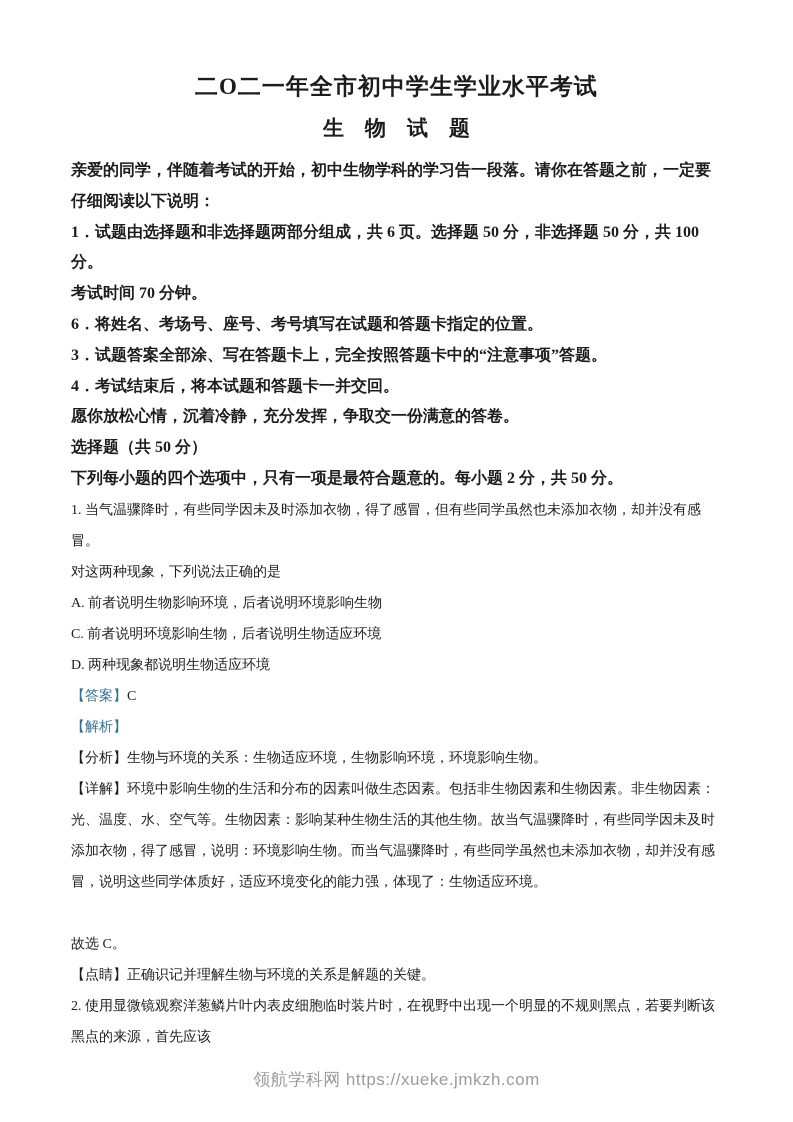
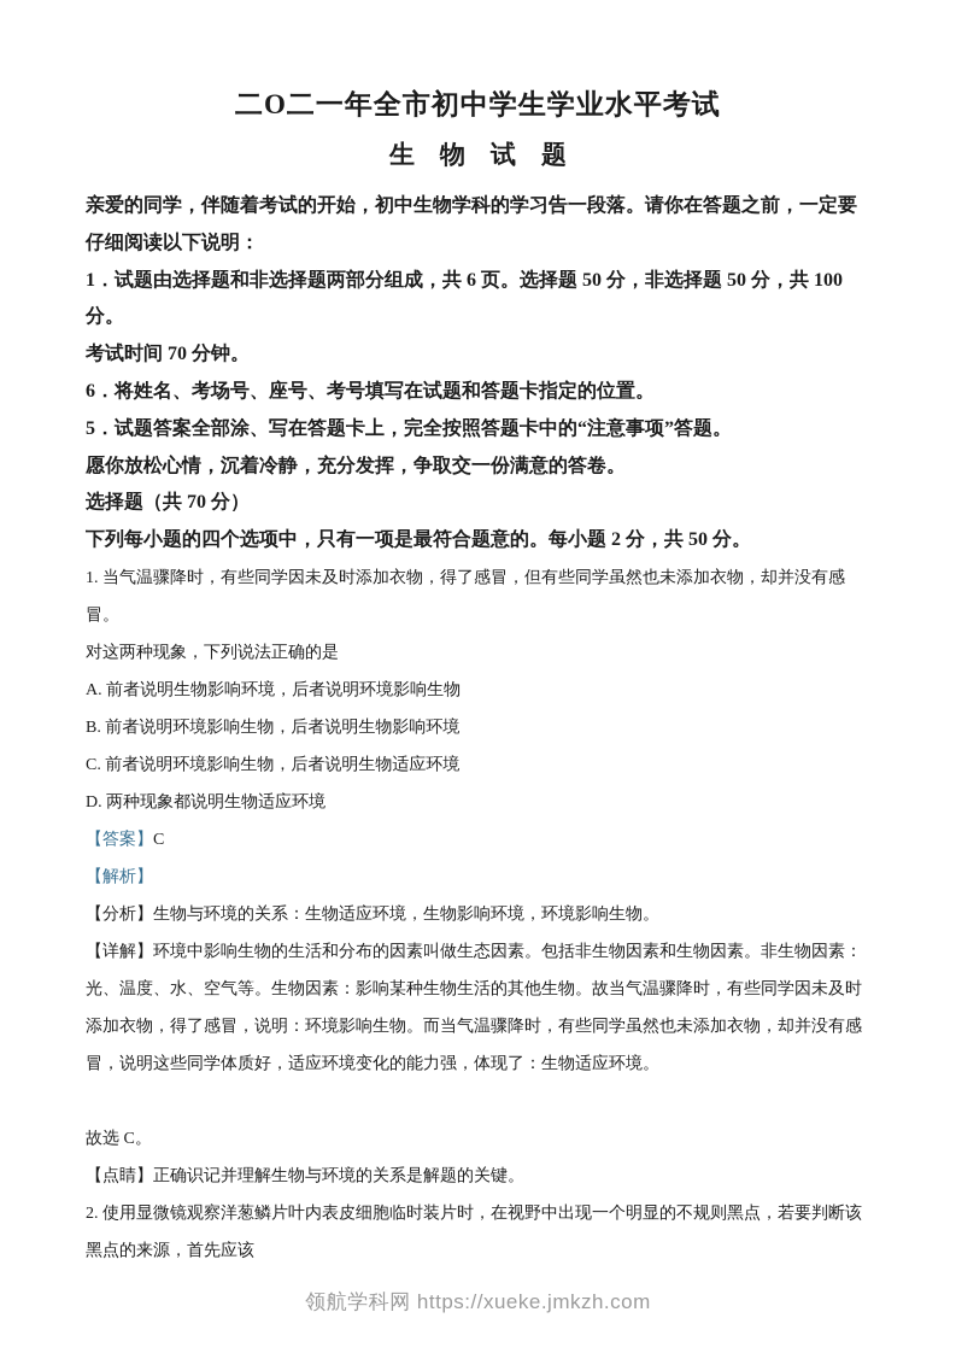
  二O二一年全市初中学生学业水平考试
  生 物 试 题
  亲爱的同学，伴随着考试的开始，初中生物学科的学习告一段落。请你在答题之前，一定要
  仔细阅读以下说明：
  1．试题由选择题和非选择题两部分组成，共 6 页。选择题 50 分，非选择题 50 分，共 100 分。
  考试时间 70 分钟。
  6．将姓名、考场号、座号、考号填写在试题和答题卡指定的位置。
- 3．试题答案全部涂、写在答题卡上，完全按照答题卡中的“注意事项”答题。
+ 5．试题答案全部涂、写在答题卡上，完全按照答题卡中的“注意事项”答题。
- 4．考试结束后，将本试题和答题卡一并交回。
  愿你放松心情，沉着冷静，充分发挥，争取交一份满意的答卷。
- 选择题（共 50 分）
+ 选择题（共 70 分）
  下列每小题的四个选项中，只有一项是最符合题意的。每小题 2 分，共 50 分。
  1. 当气温骤降时，有些同学因未及时添加衣物，得了感冒，但有些同学虽然也未添加衣物，却并没有感冒。
  对这两种现象，下列说法正确的是
  A. 前者说明生物影响环境，后者说明环境影响生物
+ B. 前者说明环境影响生物，后者说明生物影响环境
  C. 前者说明环境影响生物，后者说明生物适应环境
  D. 两种现象都说明生物适应环境
  【答案】C
  【解析】
  【分析】生物与环境的关系：生物适应环境，生物影响环境，环境影响生物。
  【详解】环境中影响生物的生活和分布的因素叫做生态因素。包括非生物因素和生物因素。非生物因素：
  光、温度、水、空气等。生物因素：影响某种生物生活的其他生物。故当气温骤降时，有些同学因未及时
  添加衣物，得了感冒，说明：环境影响生物。而当气温骤降时，有些同学虽然也未添加衣物，却并没有感
  冒，说明这些同学体质好，适应环境变化的能力强，体现了：生物适应环境。
  故选 C。
  【点睛】正确识记并理解生物与环境的关系是解题的关键。
  2. 使用显微镜观察洋葱鳞片叶内表皮细胞临时装片时，在视野中出现一个明显的不规则黑点，若要判断该
  黑点的来源，首先应该
  领航学科网 https://xueke.jmkzh.com
